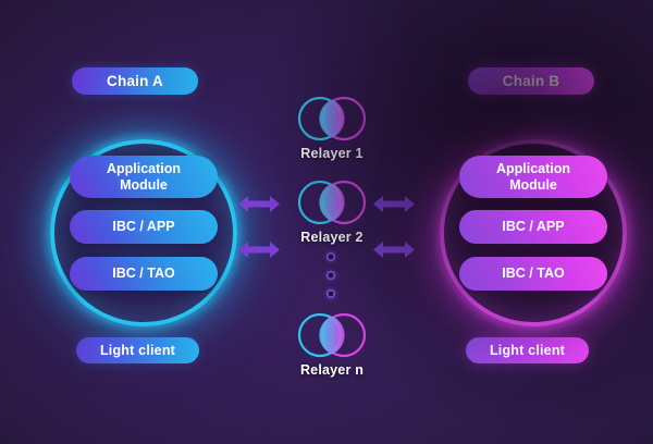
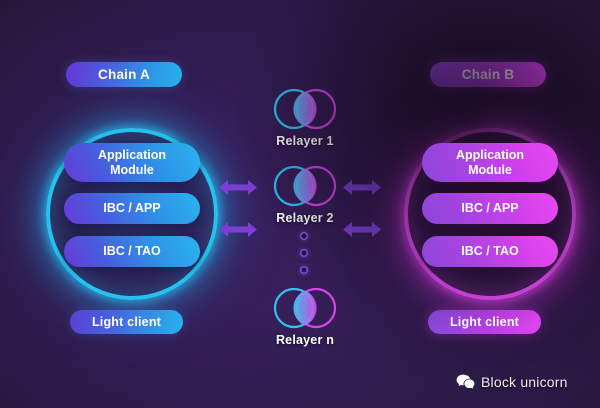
  Application
  Module
  IBC / APP
  IBC / TAO
  Application
  Module
  IBC / APP
  IBC / TAO
+ Block unicorn
